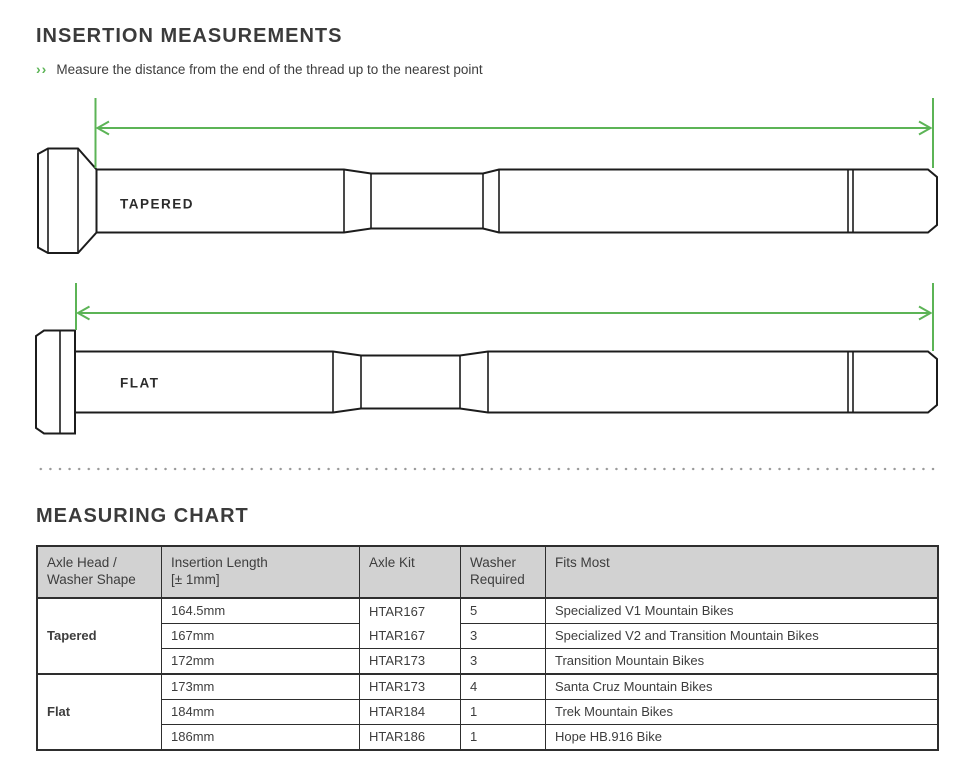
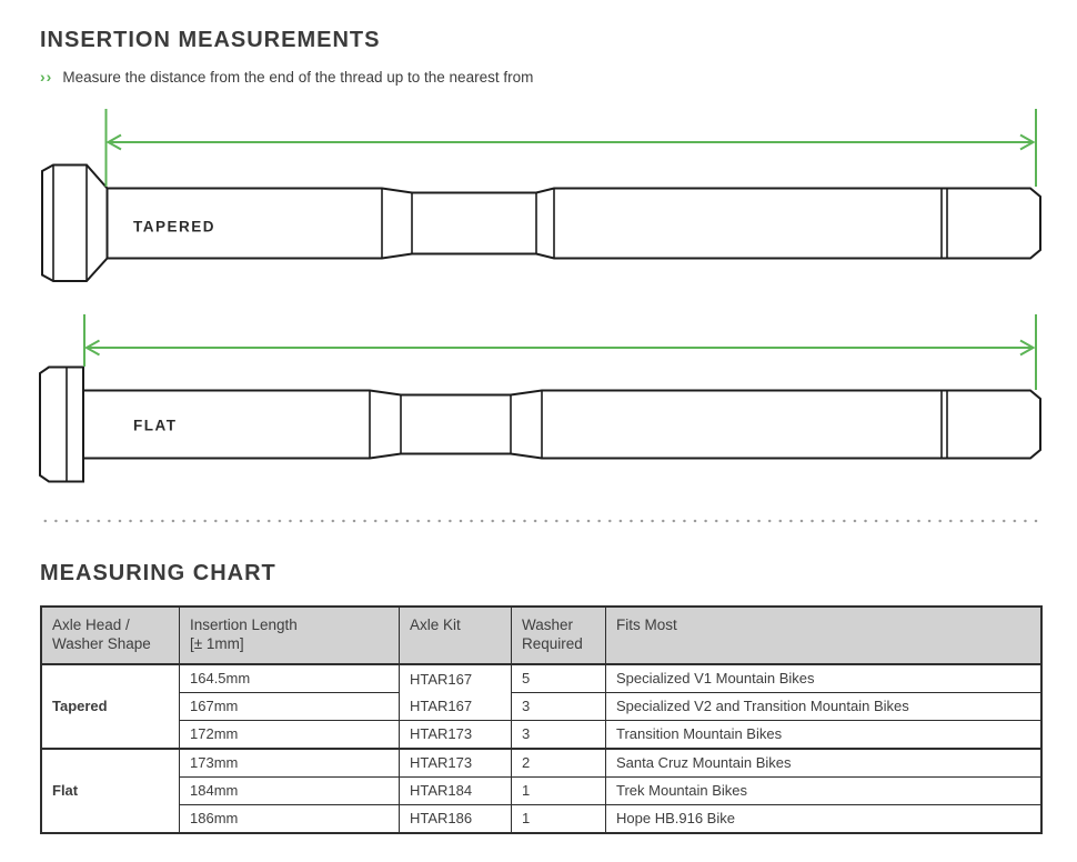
  INSERTION MEASUREMENTS
- ›› Measure the distance from the end of the thread up to the nearest point
+ ›› Measure the distance from the end of the thread up to the nearest from
  TAPERED
  FLAT
  MEASURING CHART
  Axle Head / Washer Shape	Insertion Length [± 1mm]	Axle Kit	Washer Required	Fits Most
  Tapered	164.5mm	HTAR167	5	Specialized V1 Mountain Bikes
  167mm	HTAR167	3	Specialized V2 and Transition Mountain Bikes
  172mm	HTAR173	3	Transition Mountain Bikes
- Flat	173mm	HTAR173	4	Santa Cruz Mountain Bikes
+ Flat	173mm	HTAR173	2	Santa Cruz Mountain Bikes
  184mm	HTAR184	1	Trek Mountain Bikes
  186mm	HTAR186	1	Hope HB.916 Bike
